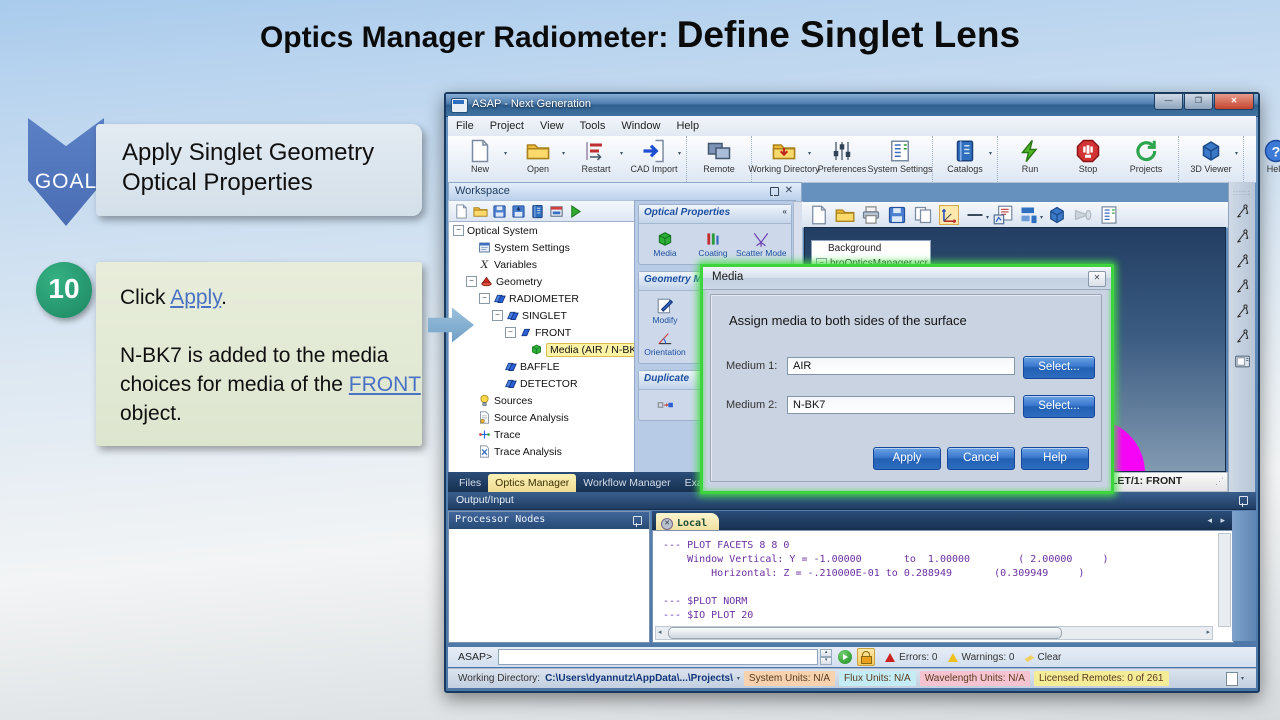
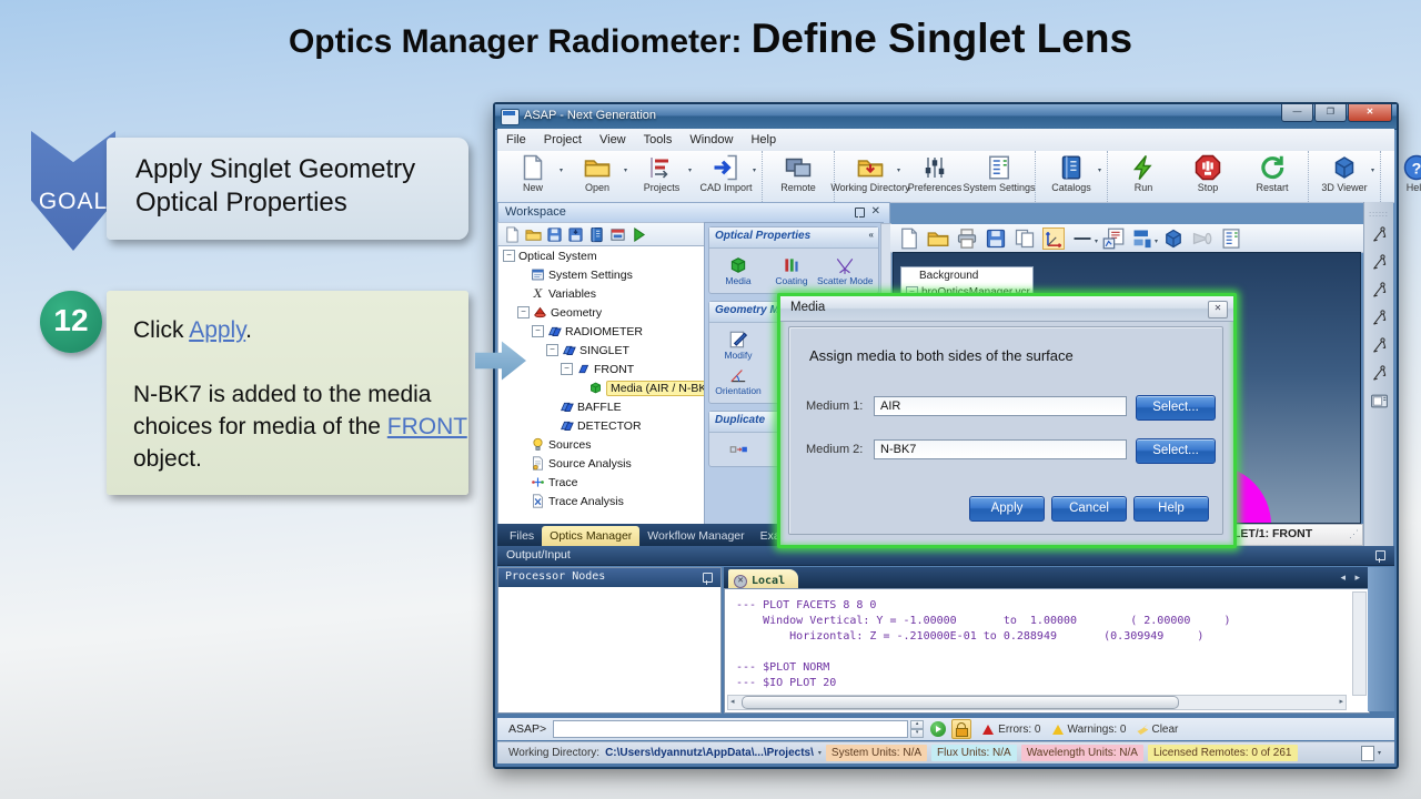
  Optics Manager Radiometer: Define Singlet Lens
  GOAL
  Apply Singlet Geometry
  Optical Properties
- 10
+ 12
  Click Apply.
  N-BK7 is added to the media choices for media of the FRONT object.
  ASAP - Next Generation
  —
  ❐
  ✕
  File Project View Tools Window Help
  New
  Open
- Restart
+ Projects
  CAD Import
  Remote
  Working Directory
  Preferences
  System Settings
  Catalogs
  Run
  Stop
- Projects
+ Restart
  3D Viewer
  ?
  Hel
  Workspace
  ✕
  −
  Optical System
  System Settings
  X
  Variables
  −
  Geometry
  −
  RADIOMETER
  −
  SINGLET
  −
  FRONT
  Media (AIR / N-BK
  BAFFLE
  DETECTOR
  Sources
  Source Analysis
  Trace
  Trace Analysis
  Optical Properties
  «
  Media
  Coating
  Scatter Mode
  Geometry M
  Modify
  Orientation
  Duplicate
  Background
  −
  LET/1: FRONT
  ⋰
  Files
  Optics Manager
  Workflow Manager
  Output/Input
  Processor Nodes
  Local
  ◂ ▸
  --- PLOT FACETS 8 8 0
  Window Vertical: Y = -1.00000 to 1.00000 ( 2.00000 )
  Horizontal: Z = -.210000E-01 to 0.288949 (0.309949 )
  --- $PLOT NORM
  --- $IO PLOT 20
  ASAP>
  Errors: 0
  Warnings: 0
  Clear
  Working Directory:
  C:\Users\dyannutz\AppData\...\Projects\
  System Units: N/A
  Flux Units: N/A
  Wavelength Units: N/A
  Licensed Remotes: 0 of 261
  Media
  ✕
  Assign media to both sides of the surface
  Medium 1:
  AIR
  Select...
  Medium 2:
  N-BK7
  Select...
  Apply
  Cancel
  Help
